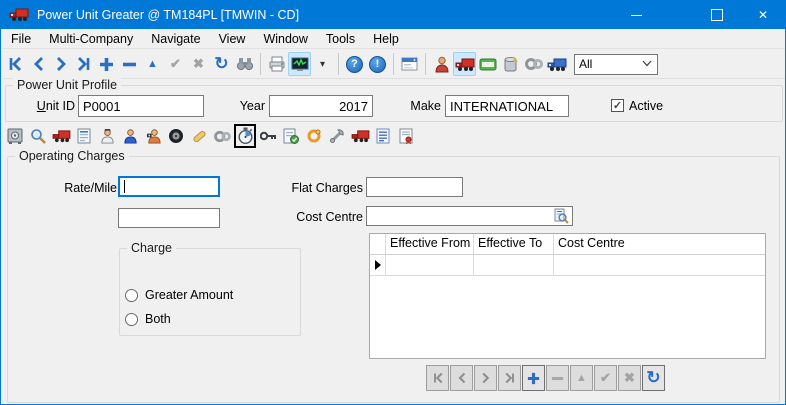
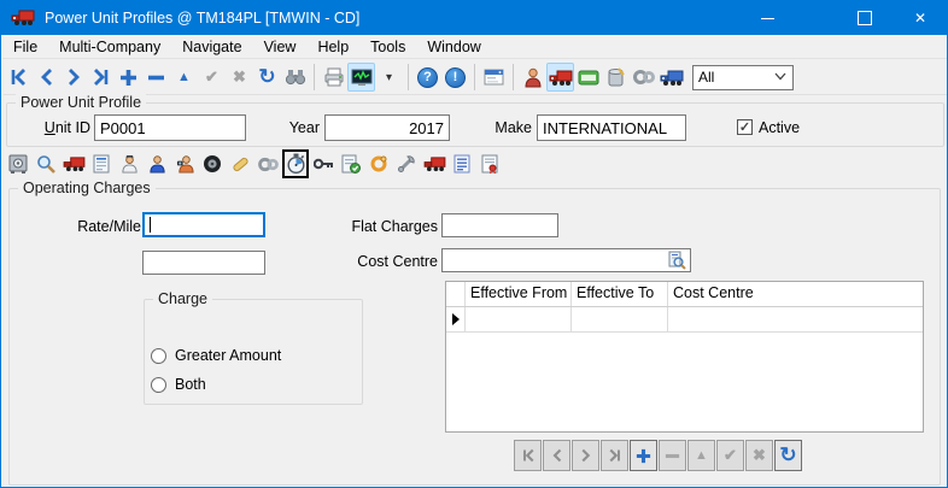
- Power Unit Greater @ TM184PL [TMWIN - CD]
+ Power Unit Profiles @ TM184PL [TMWIN - CD]
  File
  Multi-Company
  Navigate
  View
- Window
+ Help
  Tools
- Help
+ Window
  ?
  !
  All
  Power Unit Profile
  Unit ID
  P0001
  Year
  2017
  Make
  INTERNATIONAL
  Active
  Operating Charges
  Rate/Mile
  Flat Charges
  Cost Centre
  Charge
  Greater Amount
  Both
  Effective From
  Effective To
  Cost Centre
